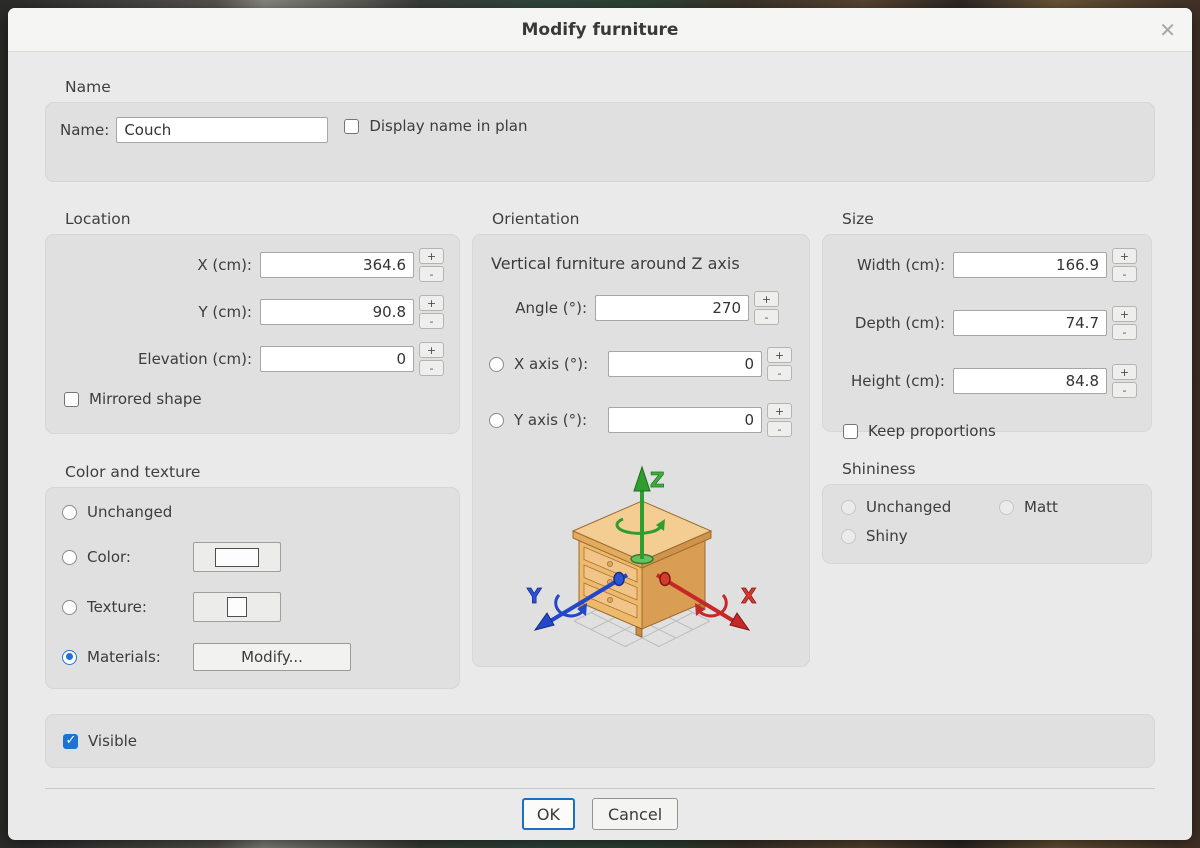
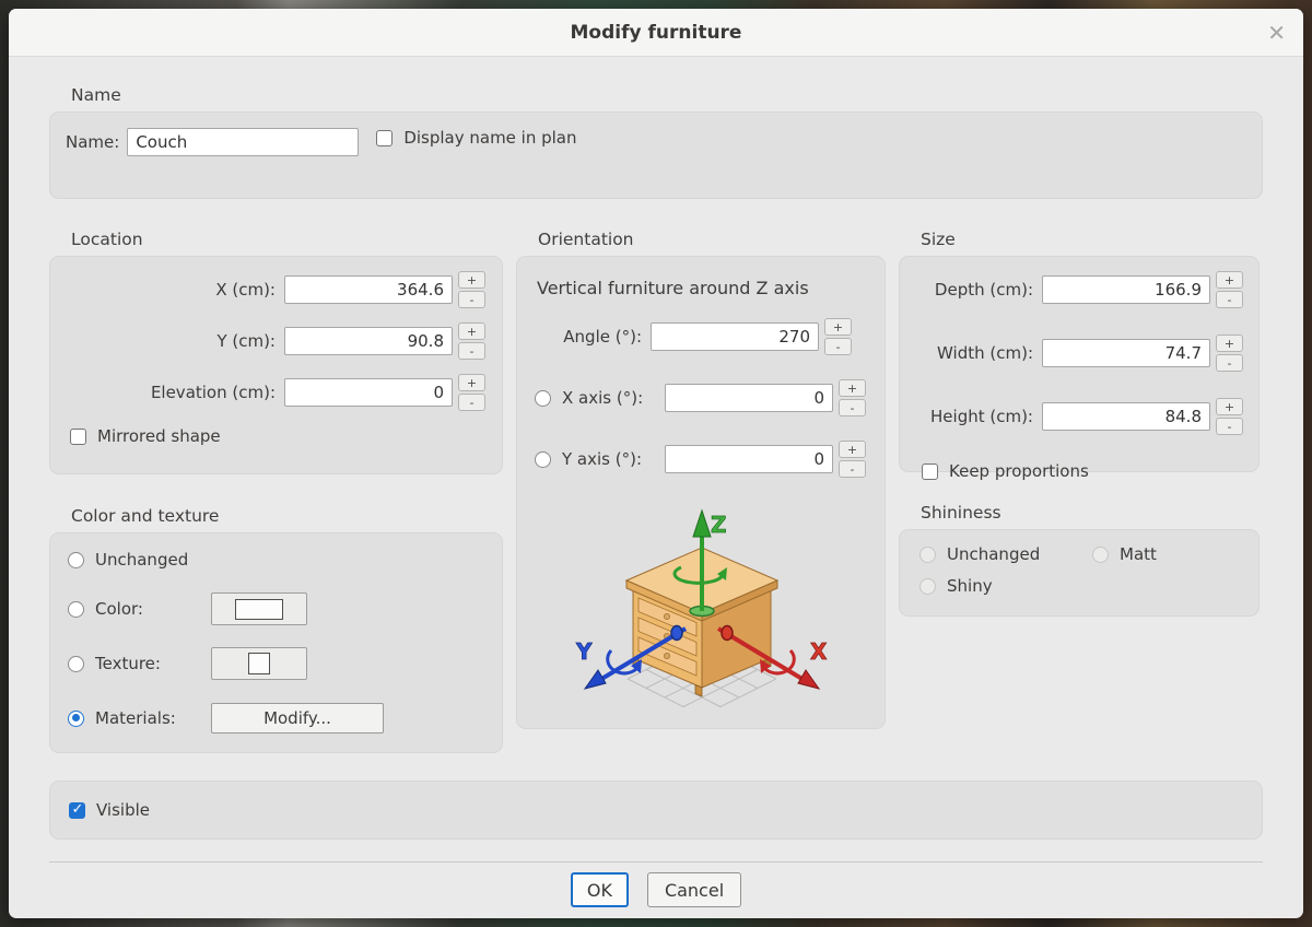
  Modify furniture
  ✕
  Name
  Name:
  Couch
  Display name in plan
  Location
  X (cm):
  364.6
  +
  -
  Y (cm):
  90.8
  +
  -
  Elevation (cm):
  0
  +
  -
  Mirrored shape
  Color and texture
  Unchanged
  Color:
  Texture:
  Materials:
  Modify...
  Orientation
  Vertical furniture around Z axis
  Angle (°):
  270
  +
  -
  X axis (°):
  0
  +
  -
  Y axis (°):
  0
  +
  -
  Z
  Y
  X
  Size
- Width (cm):
+ Depth (cm):
  166.9
  +
  -
- Depth (cm):
+ Width (cm):
  74.7
  +
  -
  Height (cm):
  84.8
  +
  -
  Keep proportions
  Shininess
  Unchanged
  Matt
  Shiny
  Visible
  OK
  Cancel
